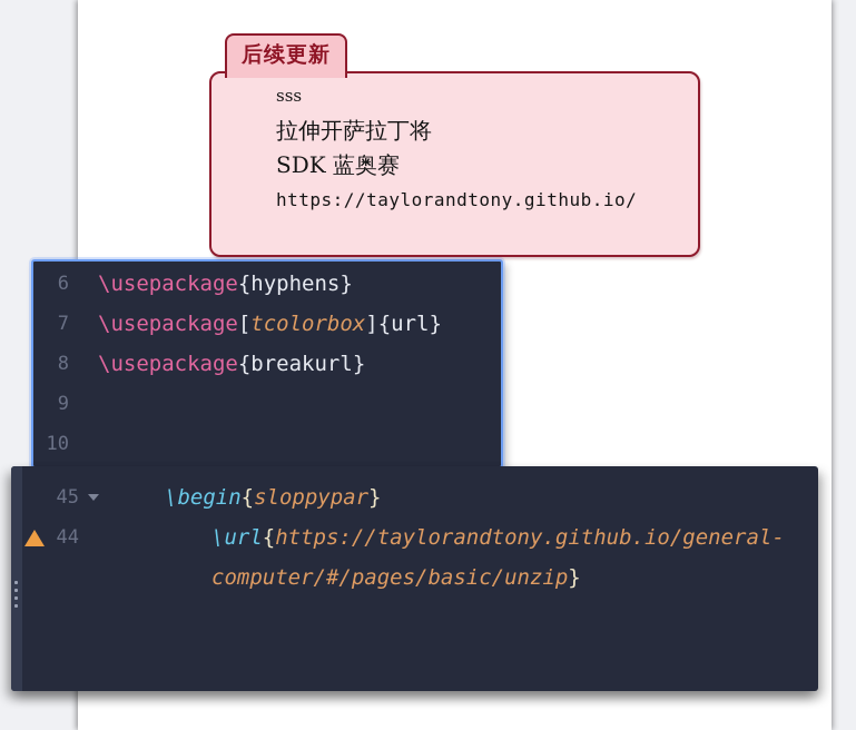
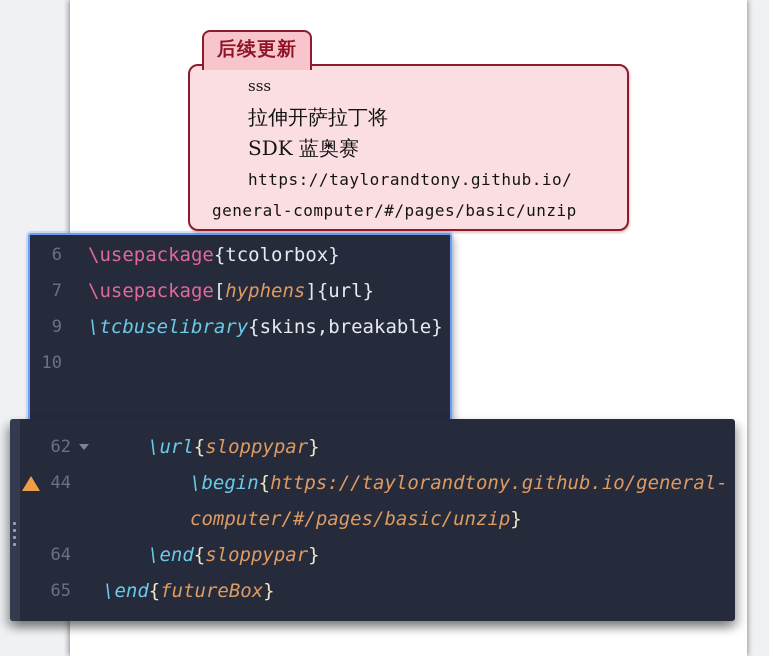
  后续更新
  sss
  拉伸开萨拉丁将
  SDK 蓝奥赛
  https://taylorandtony.github.io/
+ general-computer/#/pages/basic/unzip
  6
- \usepackage{hyphens}
+ \usepackage{tcolorbox}
  7
- \usepackage[tcolorbox]{url}
+ \usepackage[hyphens]{url}
- 8
- \usepackage{breakurl}
  9
+ \tcbuselibrary{skins,breakable}
  10
- 45
+ 62
- \begin{sloppypar}
+ \url{sloppypar}
  44
- \url{https://taylorandtony.github.io/general-
+ \begin{https://taylorandtony.github.io/general-
  computer/#/pages/basic/unzip}
+ 64
+ \end{sloppypar}
+ 65
+ \end{futureBox}
